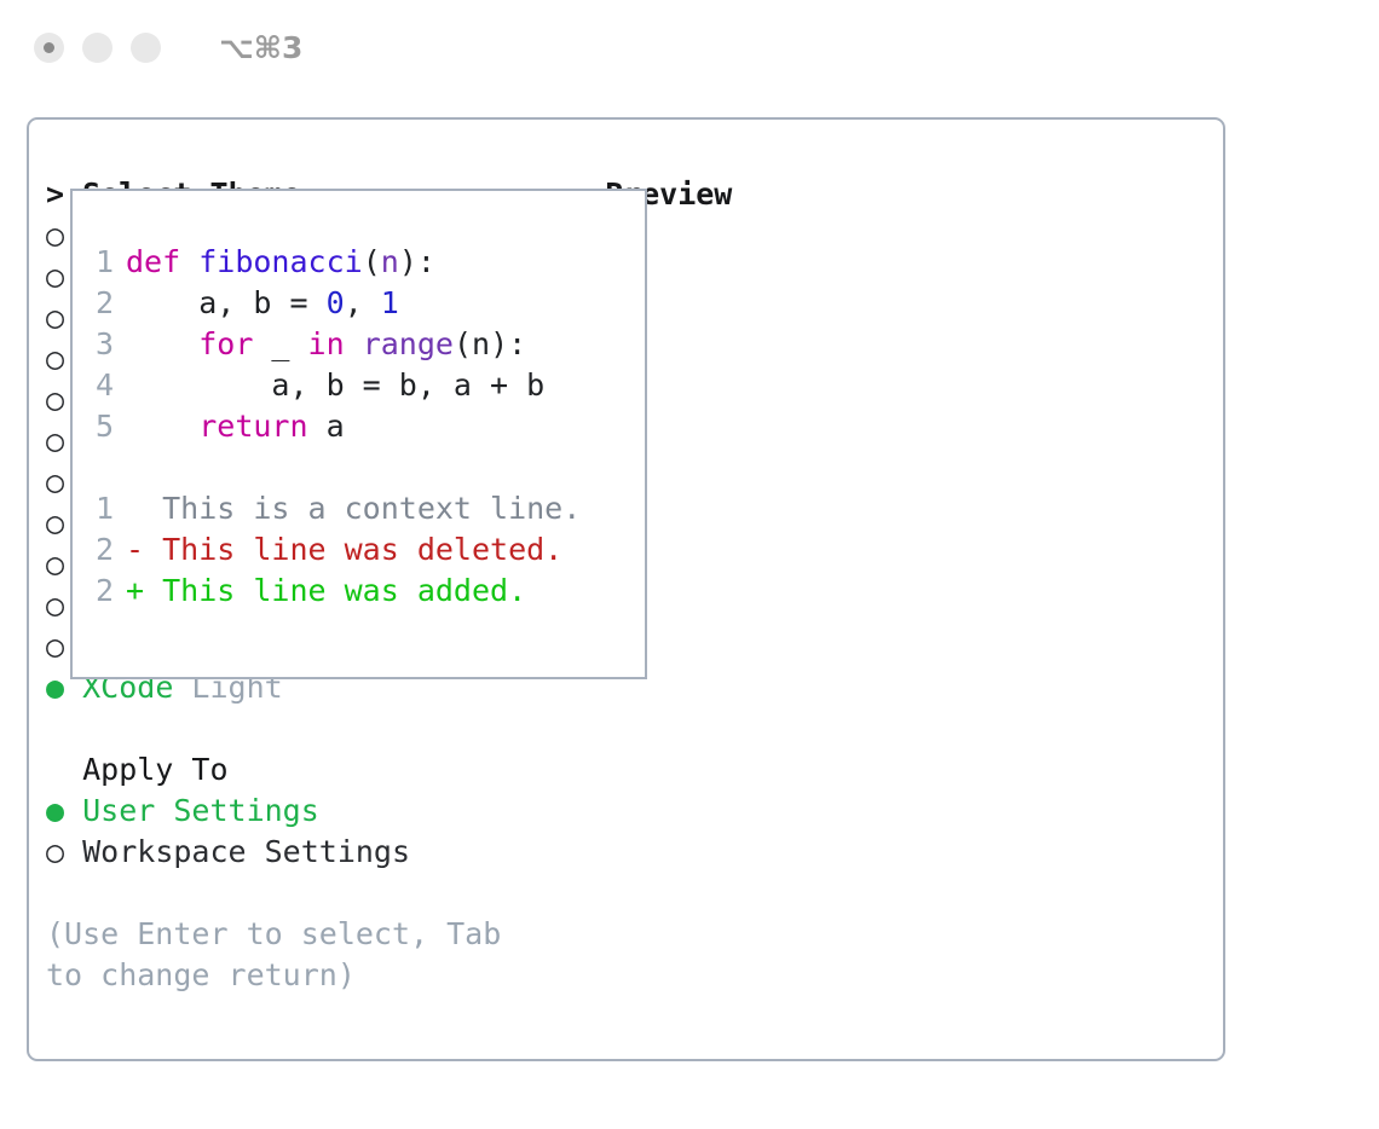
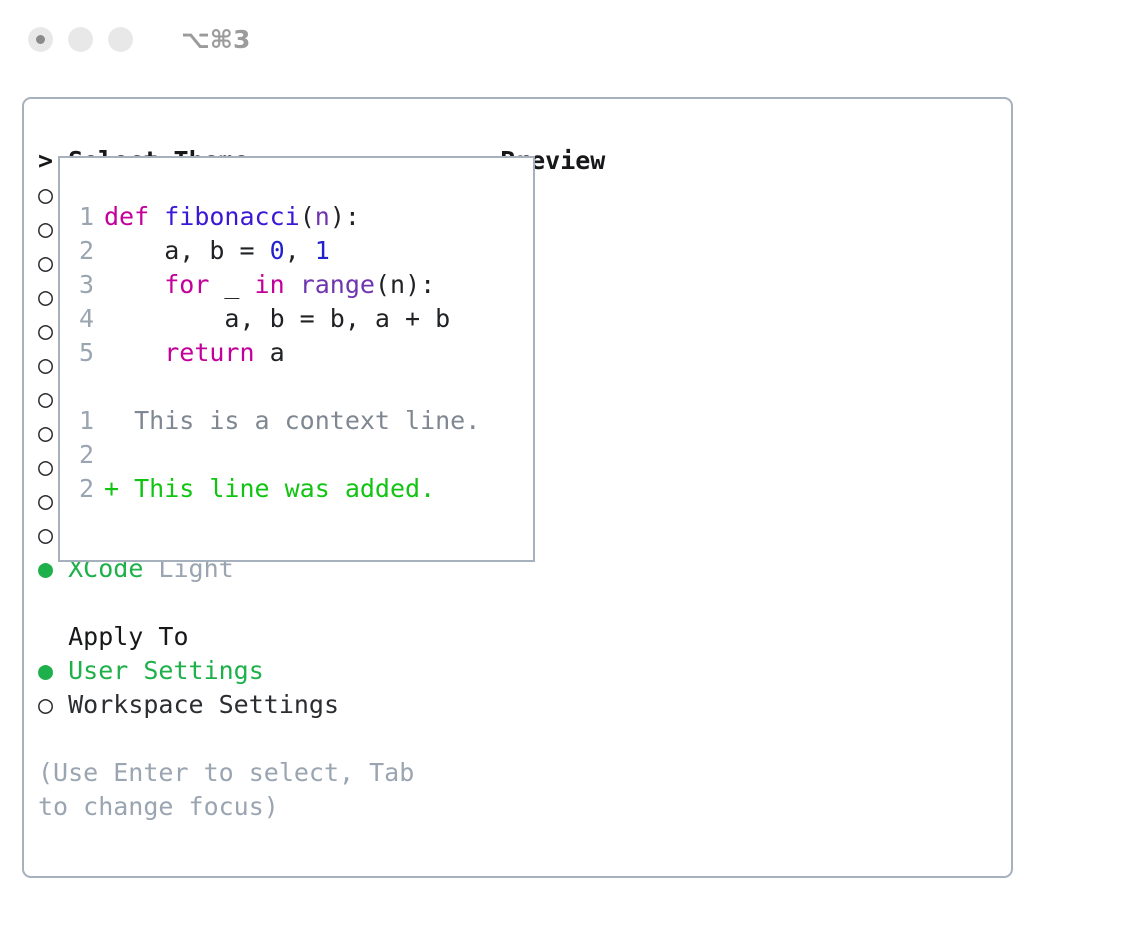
  ⌥⌘3
  ● XCode Light
  Apply To
  ● User Settings
  ○ Workspace Settings
- (Use Enter to select, Tab to change return)
+ (Use Enter to select, Tab to change focus)
  eview
  1
  def fibonacci(n):
  2
  a, b = 0, 1
  3
  for _ in range(n):
  4
  a, b = b, a + b
  5
  return a
  1
  This is a context line.
  2
- - This line was deleted.
  2
  + This line was added.
